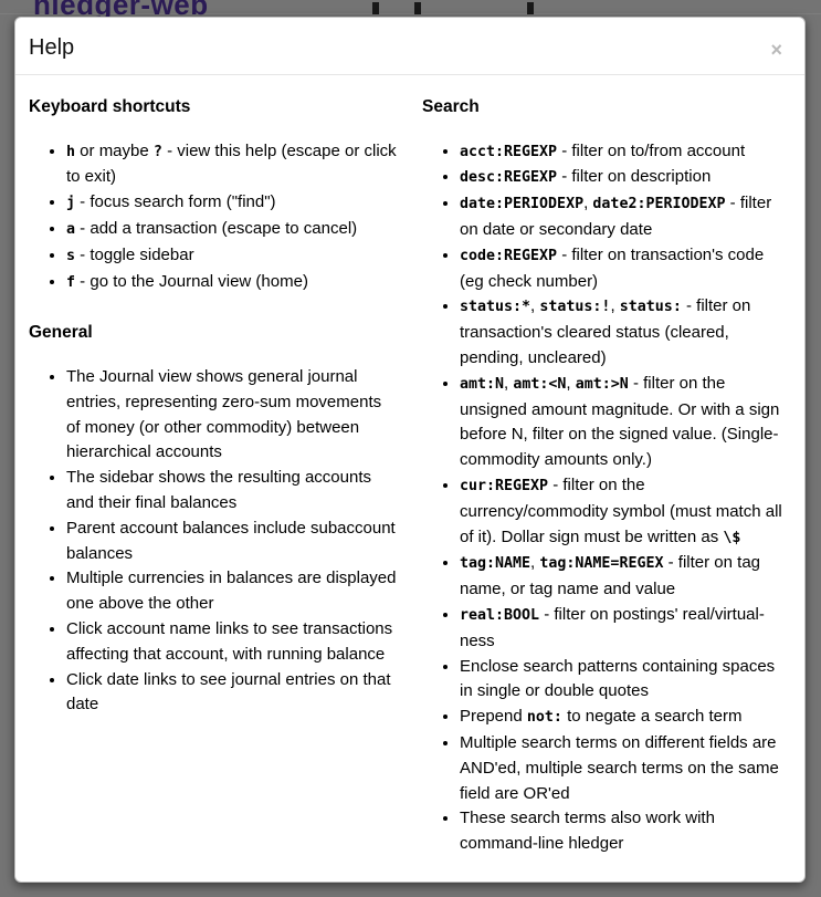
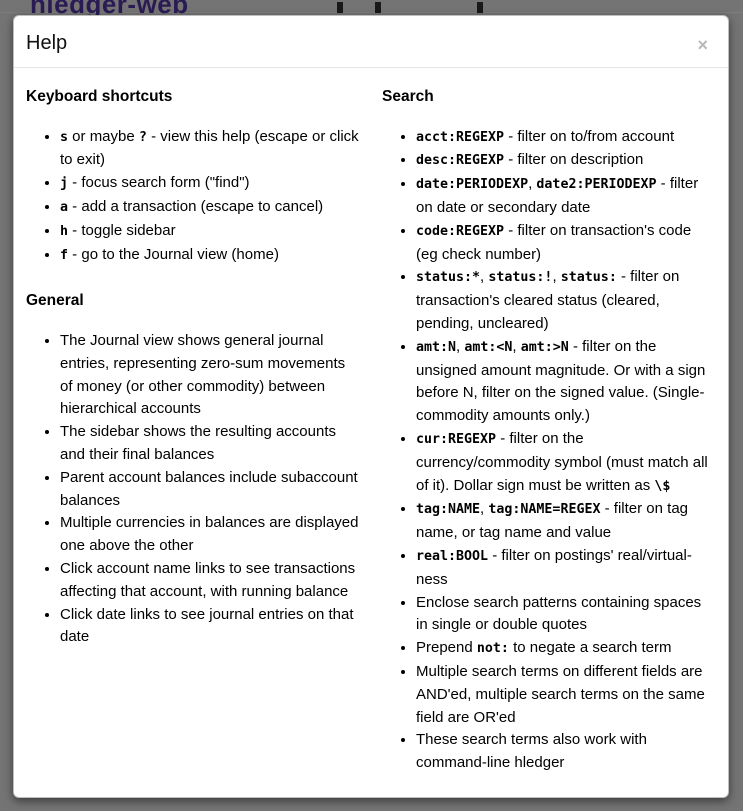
  hledger-web
  Help
  ×
  Keyboard shortcuts
- h or maybe ? - view this help (escape or click to exit)
+ s or maybe ? - view this help (escape or click to exit)
  j - focus search form ("find")
  a - add a transaction (escape to cancel)
- s - toggle sidebar
+ h - toggle sidebar
  f - go to the Journal view (home)
  General
  The Journal view shows general journal entries, representing zero-sum movements of money (or other commodity) between hierarchical accounts
  The sidebar shows the resulting accounts and their final balances
  Parent account balances include subaccount balances
  Multiple currencies in balances are displayed one above the other
  Click account name links to see transactions affecting that account, with running balance
  Click date links to see journal entries on that date
  Search
  acct:REGEXP - filter on to/from account
  desc:REGEXP - filter on description
  date:PERIODEXP, date2:PERIODEXP - filter on date or secondary date
  code:REGEXP - filter on transaction's code (eg check number)
  status:*, status:!, status: - filter on transaction's cleared status (cleared, pending, uncleared)
  amt:N, amt:<N, amt:>N - filter on the unsigned amount magnitude. Or with a sign before N, filter on the signed value. (Single-commodity amounts only.)
  cur:REGEXP - filter on the currency/commodity symbol (must match all of it). Dollar sign must be written as \$
  tag:NAME, tag:NAME=REGEX - filter on tag name, or tag name and value
  real:BOOL - filter on postings' real/virtual-ness
  Enclose search patterns containing spaces in single or double quotes
  Prepend not: to negate a search term
  Multiple search terms on different fields are AND'ed, multiple search terms on the same field are OR'ed
  These search terms also work with command-line hledger
